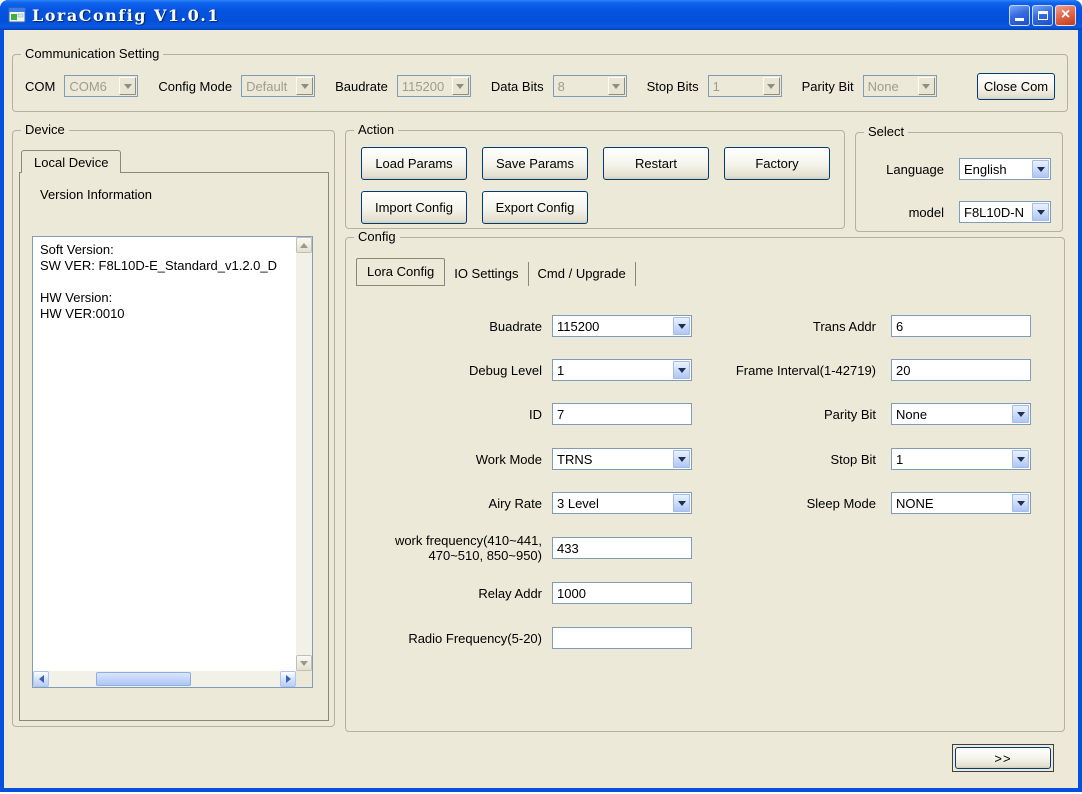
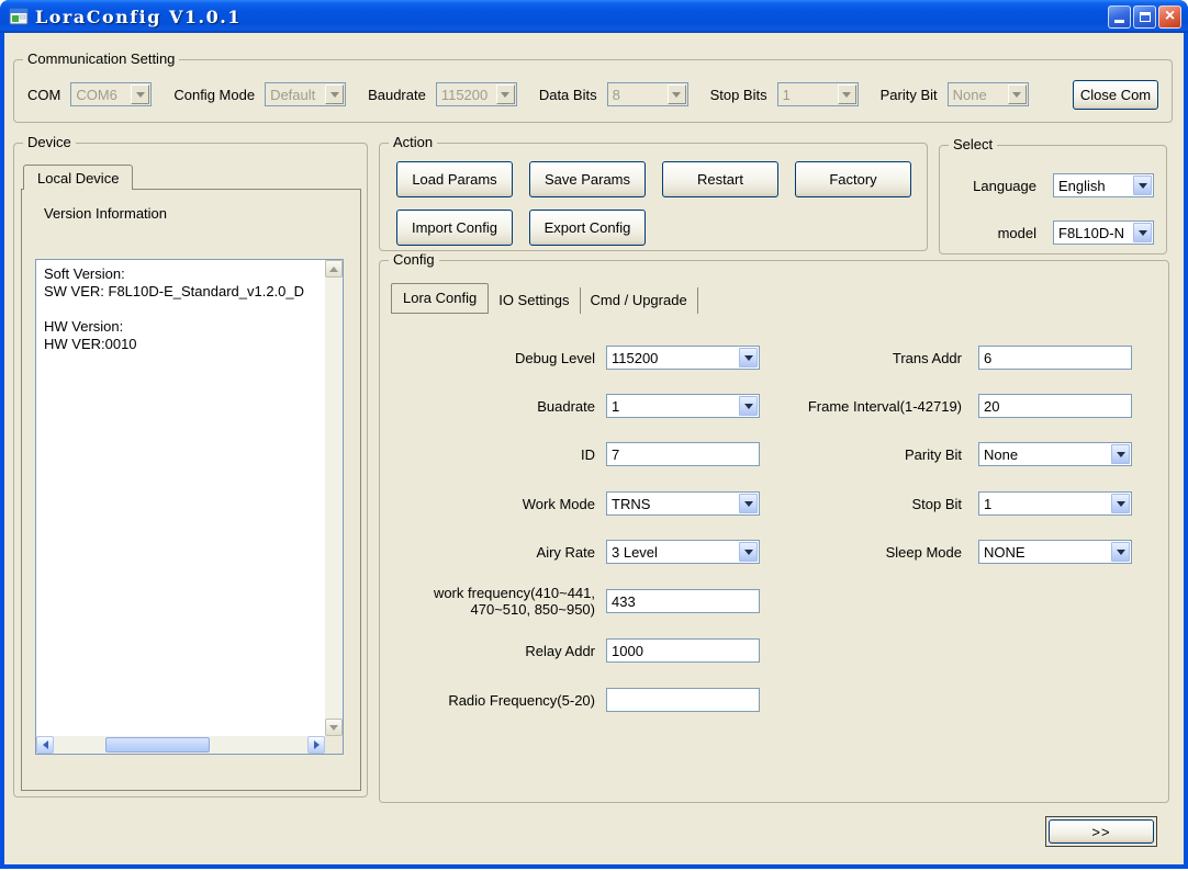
  LoraConfig V1.0.1
  ×
  Communication Setting
  COM
  COM6
  Config Mode
  Default
  Baudrate
  115200
  Data Bits
  8
  Stop Bits
  1
  Parity Bit
  None
  Close Com
  Device
  Local Device
  Version Information
  Soft Version:
  SW VER: F8L10D-E_Standard_v1.2.0_D
  HW Version:
  HW VER:0010
  Action
  Load Params
  Save Params
  Restart
  Factory
  Import Config
  Export Config
  Select
  Language
  English
  model
  F8L10D-N
  Config
  Lora Config
  IO Settings
  Cmd / Upgrade
- Buadrate
+ Debug Level
  115200
- Debug Level
+ Buadrate
  1
  ID
  7
  Work Mode
  TRNS
  Airy Rate
  3 Level
  work frequency(410~441, 470~510, 850~950)
  433
  Relay Addr
  1000
  Radio Frequency(5-20)
  Trans Addr
  6
  Frame Interval(1-42719)
  20
  Parity Bit
  None
  Stop Bit
  1
  Sleep Mode
  NONE
  >>
